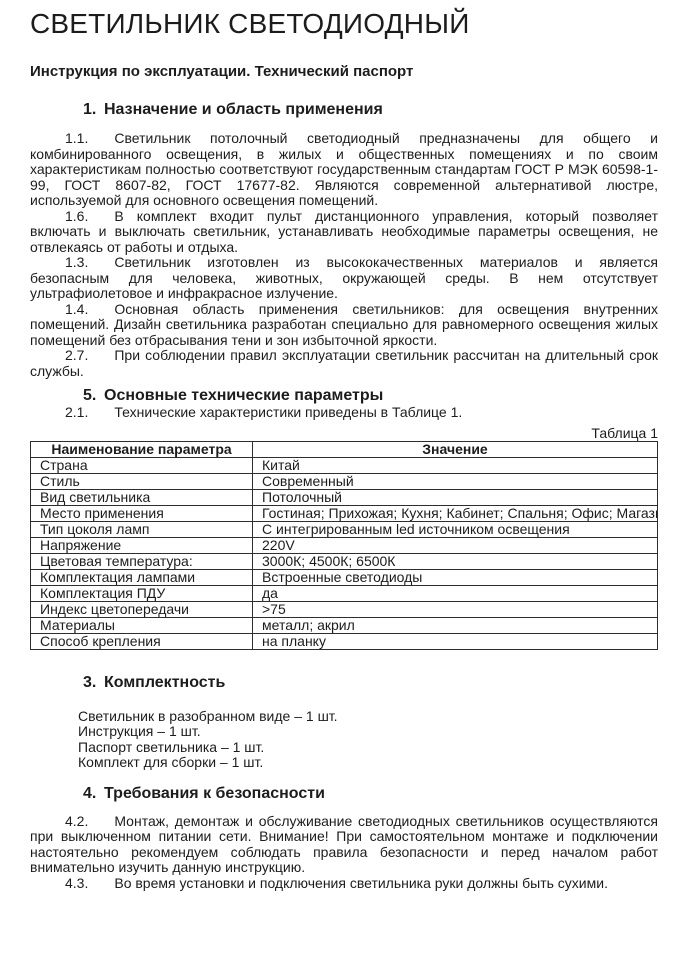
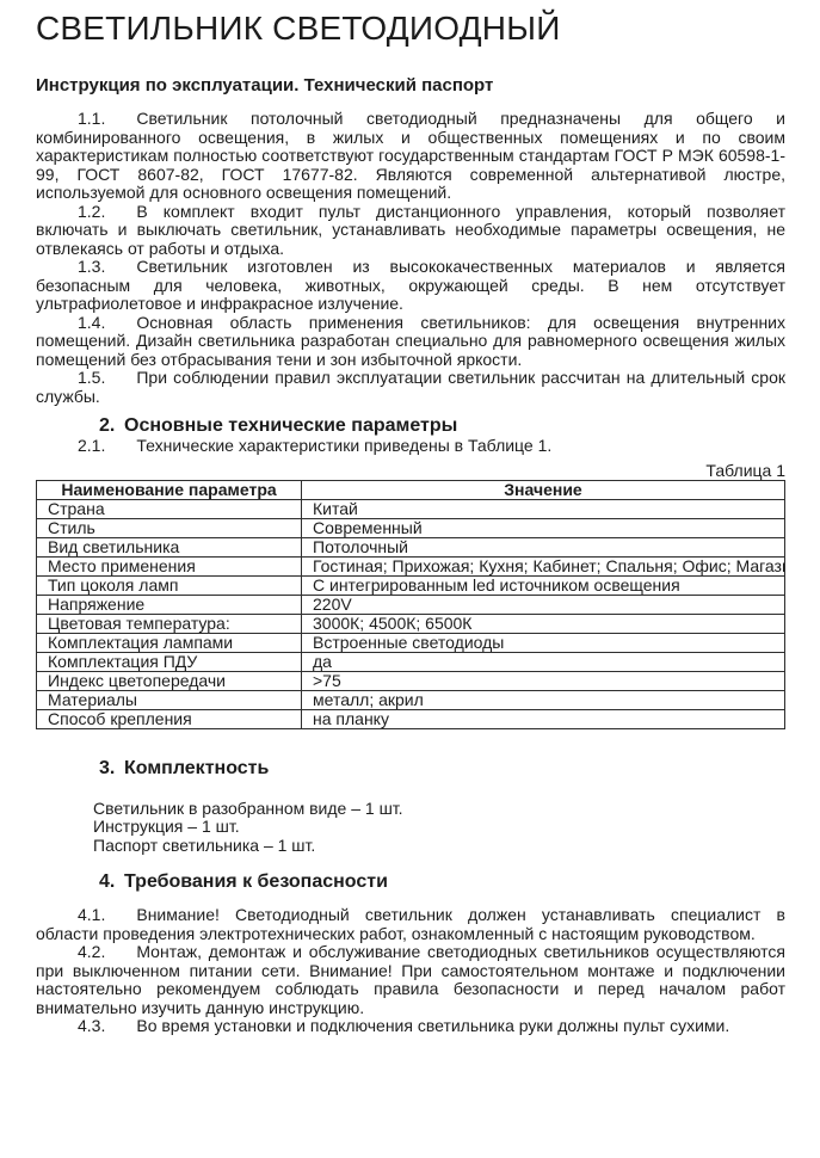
  СВЕТИЛЬНИК СВЕТОДИОДНЫЙ
  Инструкция по эксплуатации. Технический паспорт
- 1. Назначение и область применения
  1.1. Светильник потолочный светодиодный предназначены для общего и комбинированного освещения, в жилых и общественных помещениях и по своим характеристикам полностью соответствуют государственным стандартам ГОСТ Р МЭК 60598-1-99, ГОСТ 8607-82, ГОСТ 17677-82. Являются современной альтернативой люстре, используемой для основного освещения помещений.
- 1.6. В комплект входит пульт дистанционного управления, который позволяет включать и выключать светильник, устанавливать необходимые параметры освещения, не отвлекаясь от работы и отдыха.
+ 1.2. В комплект входит пульт дистанционного управления, который позволяет включать и выключать светильник, устанавливать необходимые параметры освещения, не отвлекаясь от работы и отдыха.
  1.3. Светильник изготовлен из высококачественных материалов и является безопасным для человека, животных, окружающей среды. В нем отсутствует ультрафиолетовое и инфракрасное излучение.
  1.4. Основная область применения светильников: для освещения внутренних помещений. Дизайн светильника разработан специально для равномерного освещения жилых помещений без отбрасывания тени и зон избыточной яркости.
- 2.7. При соблюдении правил эксплуатации светильник рассчитан на длительный срок службы.
+ 1.5. При соблюдении правил эксплуатации светильник рассчитан на длительный срок службы.
- 5. Основные технические параметры
+ 2. Основные технические параметры
  2.1. Технические характеристики приведены в Таблице 1.
  Таблица 1
  Наименование параметра	Значение
  Страна	Китай
  Стиль	Современный
  Вид светильника	Потолочный
  Место применения	Гостиная; Прихожая; Кухня; Кабинет; Спальня; Офис; Магаз
  Тип цоколя ламп	С интегрированным led источником освещения
  Напряжение	220V
  Цветовая температура:	3000К; 4500К; 6500К
  Комплектация лампами	Встроенные светодиоды
  Комплектация ПДУ	да
  Индекс цветопередачи	>75
  Материалы	металл; акрил
  Способ крепления	на планку
  3. Комплектность
  Светильник в разобранном виде – 1 шт.
  Инструкция – 1 шт.
  Паспорт светильника – 1 шт.
- Комплект для сборки – 1 шт.
  4. Требования к безопасности
+ 4.1. Внимание! Светодиодный светильник должен устанавливать специалист в области проведения электротехнических работ, ознакомленный с настоящим руководством.
  4.2. Монтаж, демонтаж и обслуживание светодиодных светильников осуществляются при выключенном питании сети. Внимание! При самостоятельном монтаже и подключении настоятельно рекомендуем соблюдать правила безопасности и перед началом работ внимательно изучить данную инструкцию.
- 4.3. Во время установки и подключения светильника руки должны быть сухими.
+ 4.3. Во время установки и подключения светильника руки должны пульт сухими.
